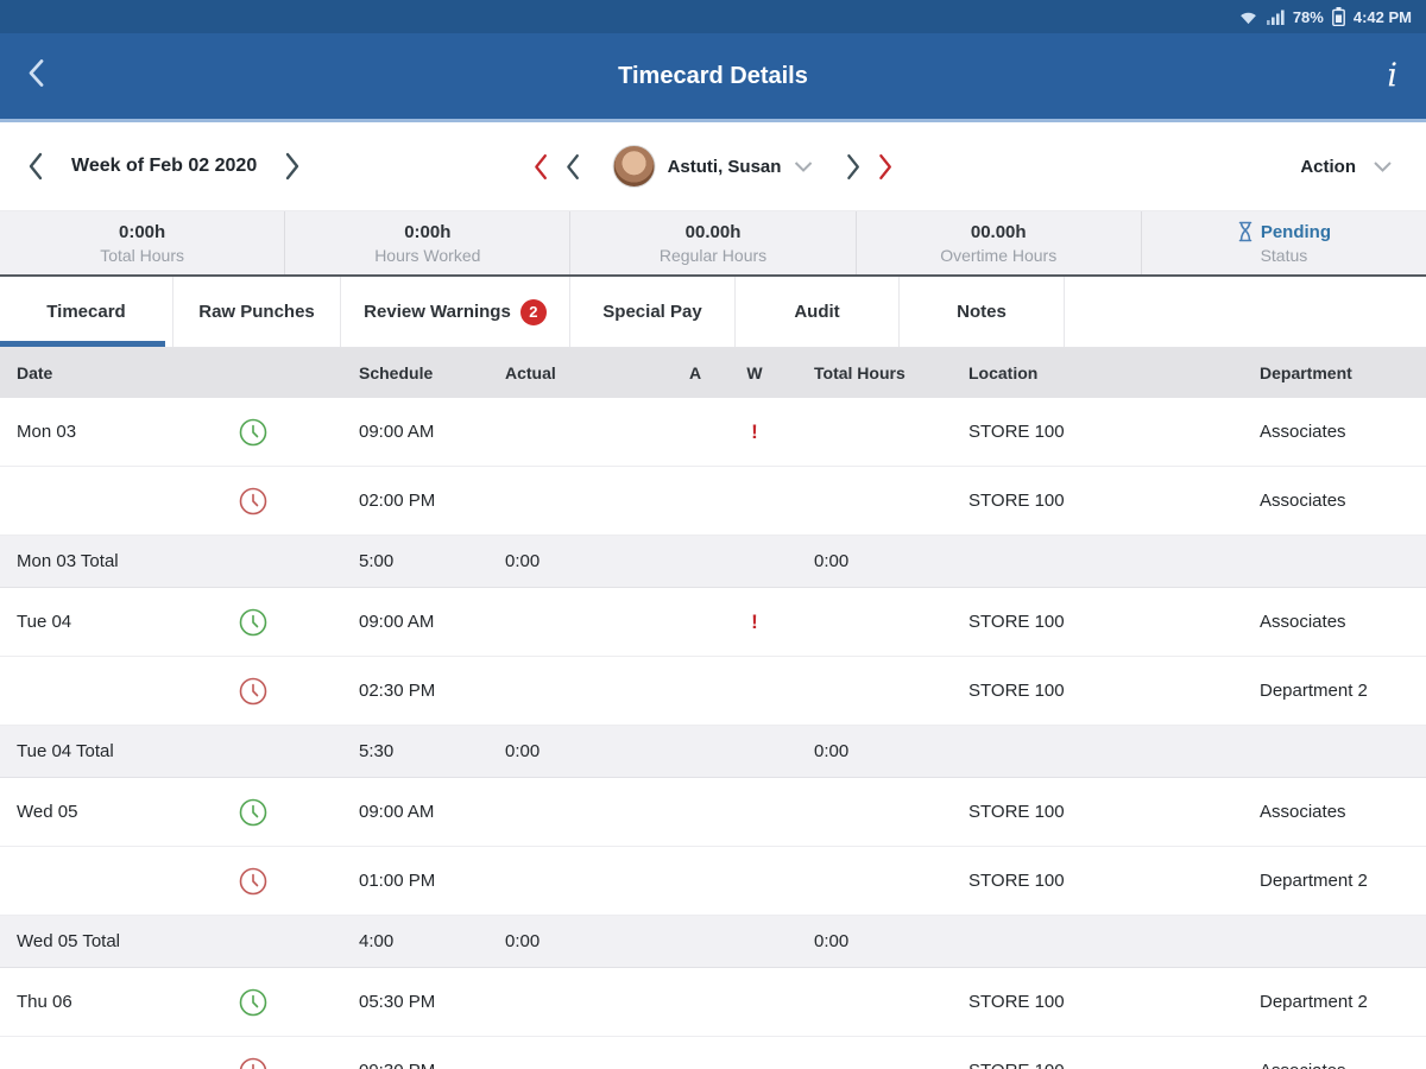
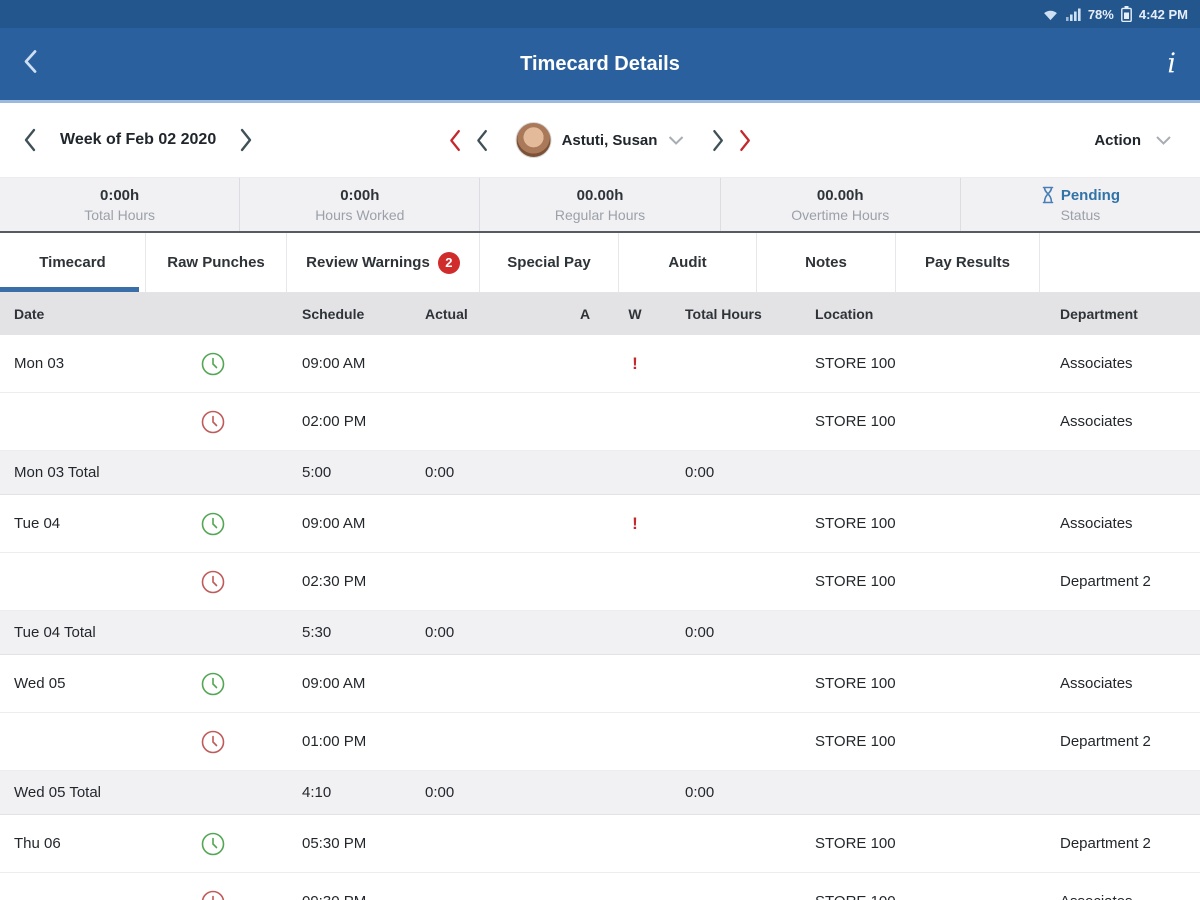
  78%
  4:42 PM
  Timecard Details
  i
  Week of Feb 02 2020
  Astuti, Susan
  Action
  0:00h
  Total Hours
  0:00h
  Hours Worked
  00.00h
  Regular Hours
  00.00h
  Overtime Hours
  Pending
  Status
  Timecard
  Raw Punches
  Review Warnings
  2
  Special Pay
  Audit
  Notes
+ Pay Results
  Date
  Schedule
  Actual
  A
  W
  Total Hours
  Location
  Department
  Mon 03
  09:00 AM
  !
  STORE 100
  Associates
  02:00 PM
  STORE 100
  Associates
  Mon 03 Total
  5:00
  0:00
  0:00
  Tue 04
  09:00 AM
  !
  STORE 100
  Associates
  02:30 PM
  STORE 100
  Department 2
  Tue 04 Total
  5:30
  0:00
  0:00
  Wed 05
  09:00 AM
  STORE 100
  Associates
  01:00 PM
  STORE 100
  Department 2
  Wed 05 Total
- 4:00
+ 4:10
  0:00
  0:00
  Thu 06
  05:30 PM
  STORE 100
  Department 2
